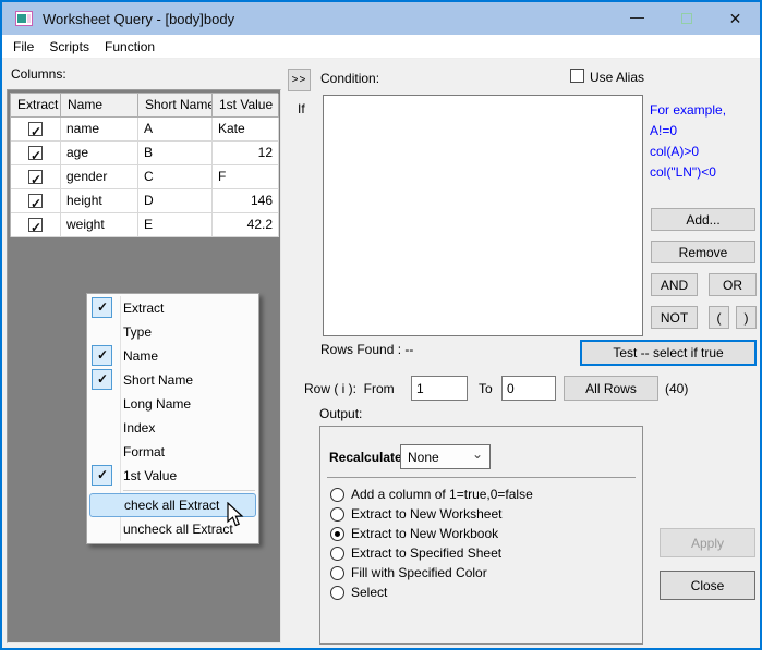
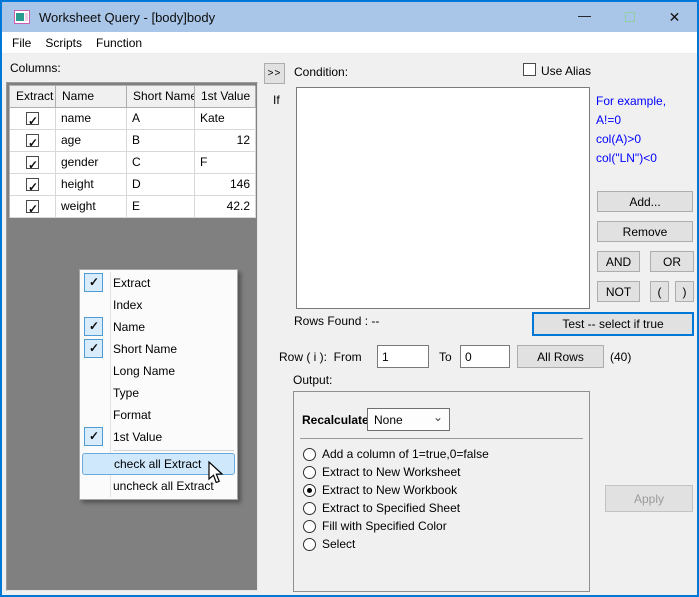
  Worksheet Query - [body]body
  —
  ✕
  File
  Scripts
  Function
  Columns:
  Extract
  Name
  Short Name
  1st Value
  name
  A
  Kate
  age
  B
  12
  gender
  C
  F
  height
  D
  146
  weight
  E
  42.2
  Extract
- Type
+ Index
  Name
  Short Name
  Long Name
- Index
+ Type
  Format
  1st Value
  check all Extract
  uncheck all Extract
  >>
  Condition:
  Use Alias
  If
  For example,
  A!=0
  col(A)>0
  col("LN")<0
  Add...
  Remove
  AND
  OR
  NOT
  (
  )
  Rows Found : --
  Test -- select if true
  Row ( i ): From
  1
  To
  0
  All Rows
  (40)
  Output:
  Recalculate
  None
  ⌄
  Add a column of 1=true,0=false
  Extract to New Worksheet
  Extract to New Workbook
  Extract to Specified Sheet
  Fill with Specified Color
  Select
  Apply
- Close
